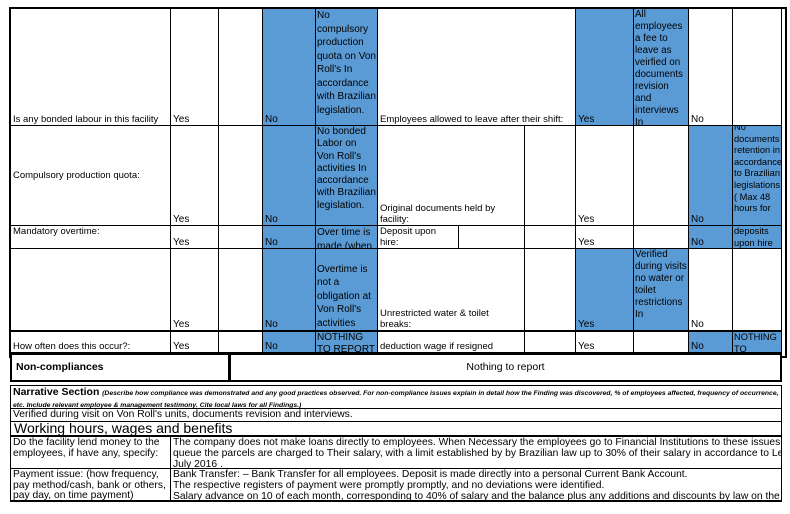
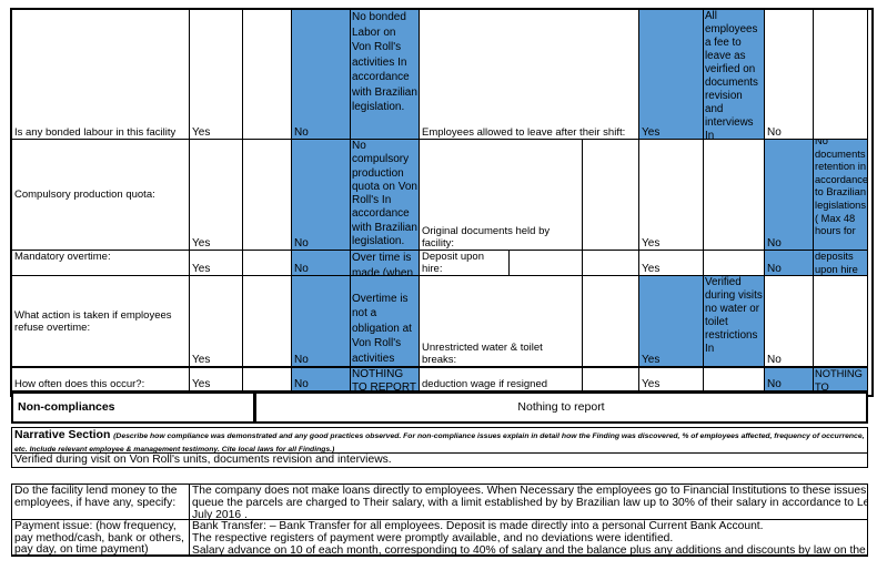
  Is any bonded labour in this facility
  Yes
  No
- No compulsory production quota on Von Roll's In accordance with Brazilian legislation.
+ No bonded Labor on Von Roll's activities In accordance with Brazilian legislation.
  Employees allowed to leave after their shift:
  Yes
  All employees a fee to leave as veirfied on documents revision and interviews In
  No
  Compulsory production quota:
  Yes
  No
- No bonded Labor on Von Roll's activities In accordance with Brazilian legislation.
+ No compulsory production quota on Von Roll's In accordance with Brazilian legislation.
  Original documents held by facility:
  Yes
  No
  No documents retention in accordance to Brazilian legislations ( Max 48 hours for
  Mandatory overtime:
  Yes
  No
  Over time is made (when
  Deposit upon hire:
  Yes
  No
  deposits upon hire
+ What action is taken if employees refuse overtime:
  Yes
  No
  Overtime is not a obligation at Von Roll's activities
  Unrestricted water & toilet breaks:
  Yes
  Verified during visits no water or toilet restrictions In
  No
  How often does this occur?:
  Yes
  No
  NOTHING TO REPORT
  deduction wage if resigned
  Yes
  No
  NOTHING TO
  Non-compliances
  Nothing to report
  Verified during visit on Von Roll's units, documents revision and interviews.
- Working hours, wages and benefits
  Do the facility lend money to the employees, if have any, specify:
  The company does not make loans directly to employees. When Necessary the employees go to Financial Institutions to these issues
  queue the parcels are charged to Their salary, with a limit established by by Brazilian law up to 30% of their salary in accordance to Le
  July 2016 .
  Payment issue: (how frequency, pay method/cash, bank or others, pay day, on time payment)
  Bank Transfer: – Bank Transfer for all employees. Deposit is made directly into a personal Current Bank Account.
- The respective registers of payment were promptly promptly, and no deviations were identified.
+ The respective registers of payment were promptly available, and no deviations were identified.
  Salary advance on 10 of each month, corresponding to 40% of salary and the balance plus any additions and discounts by law on the
